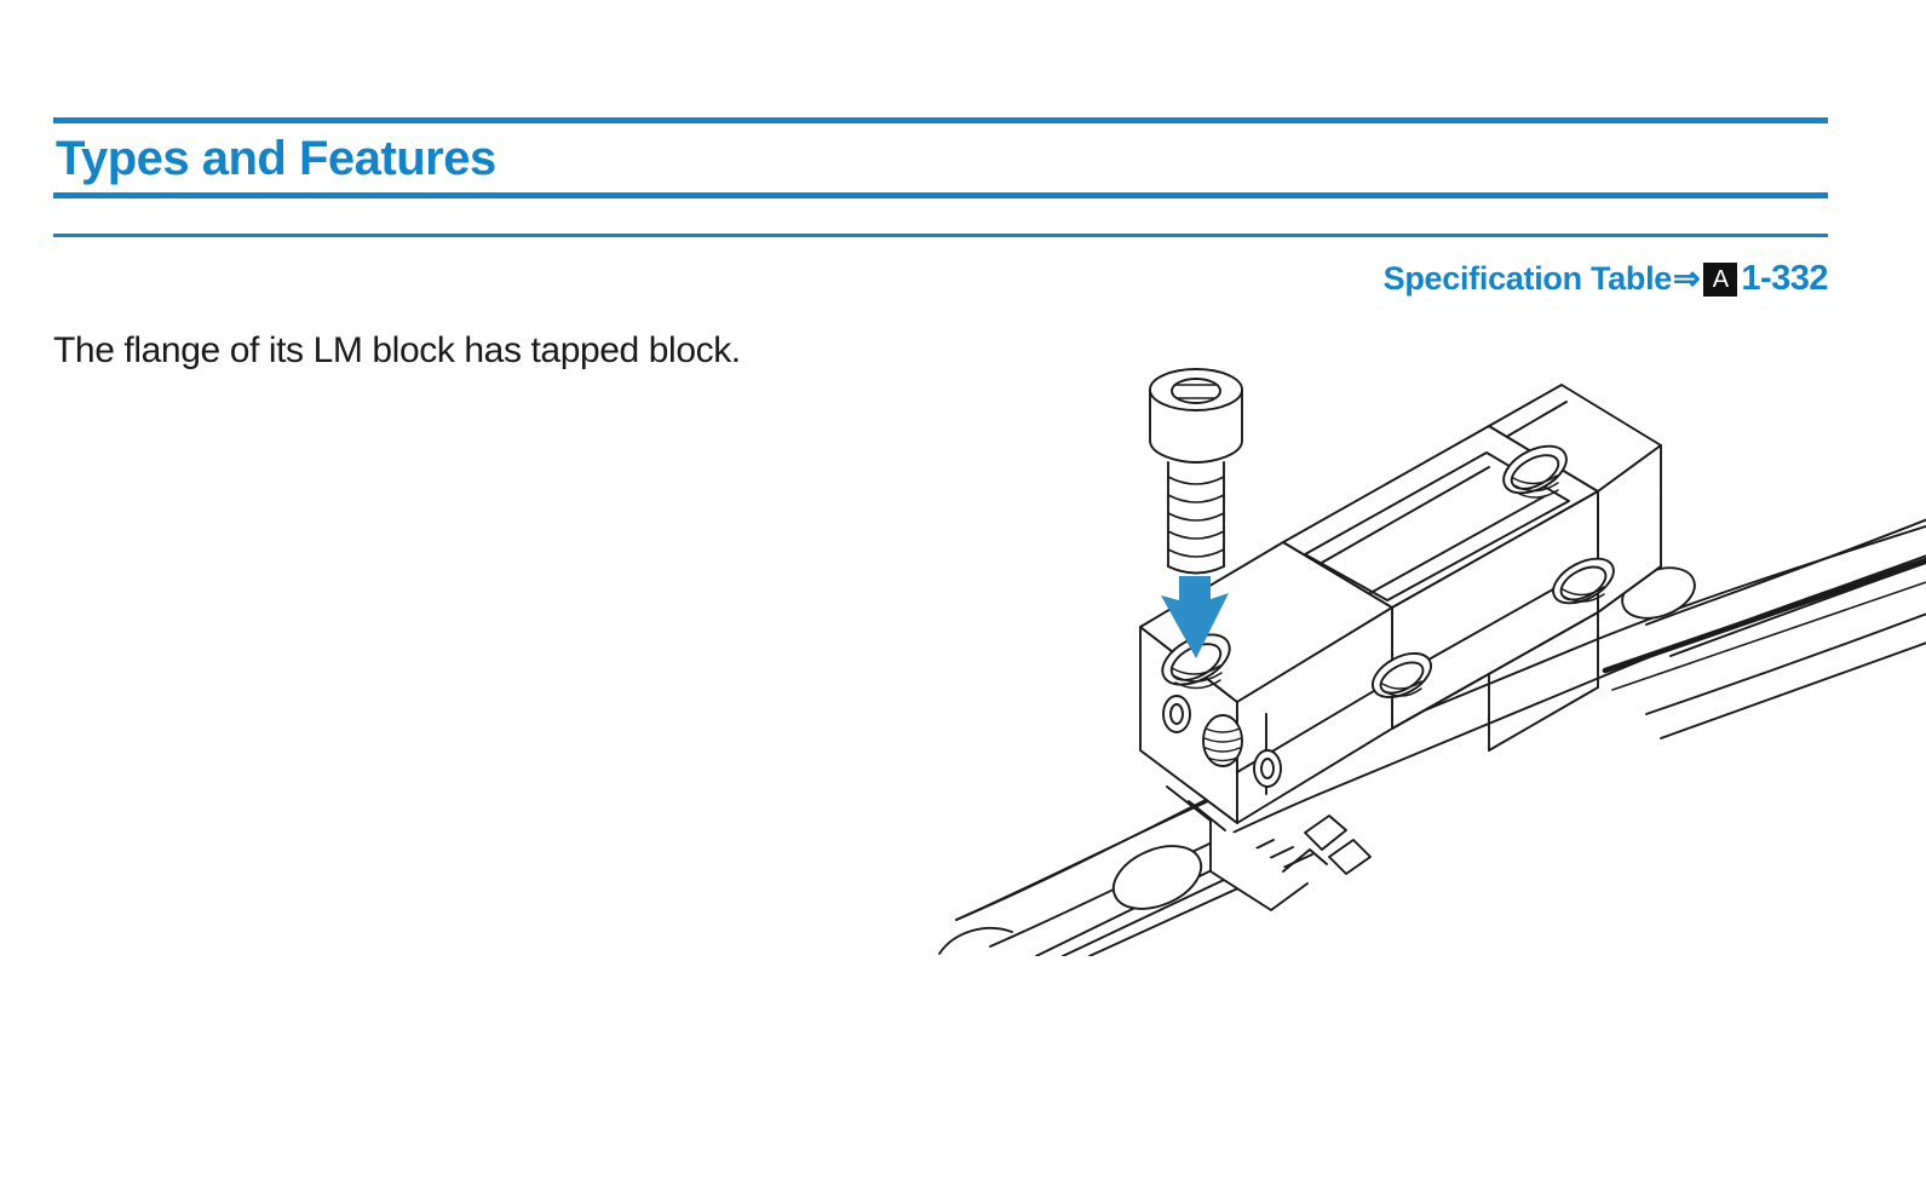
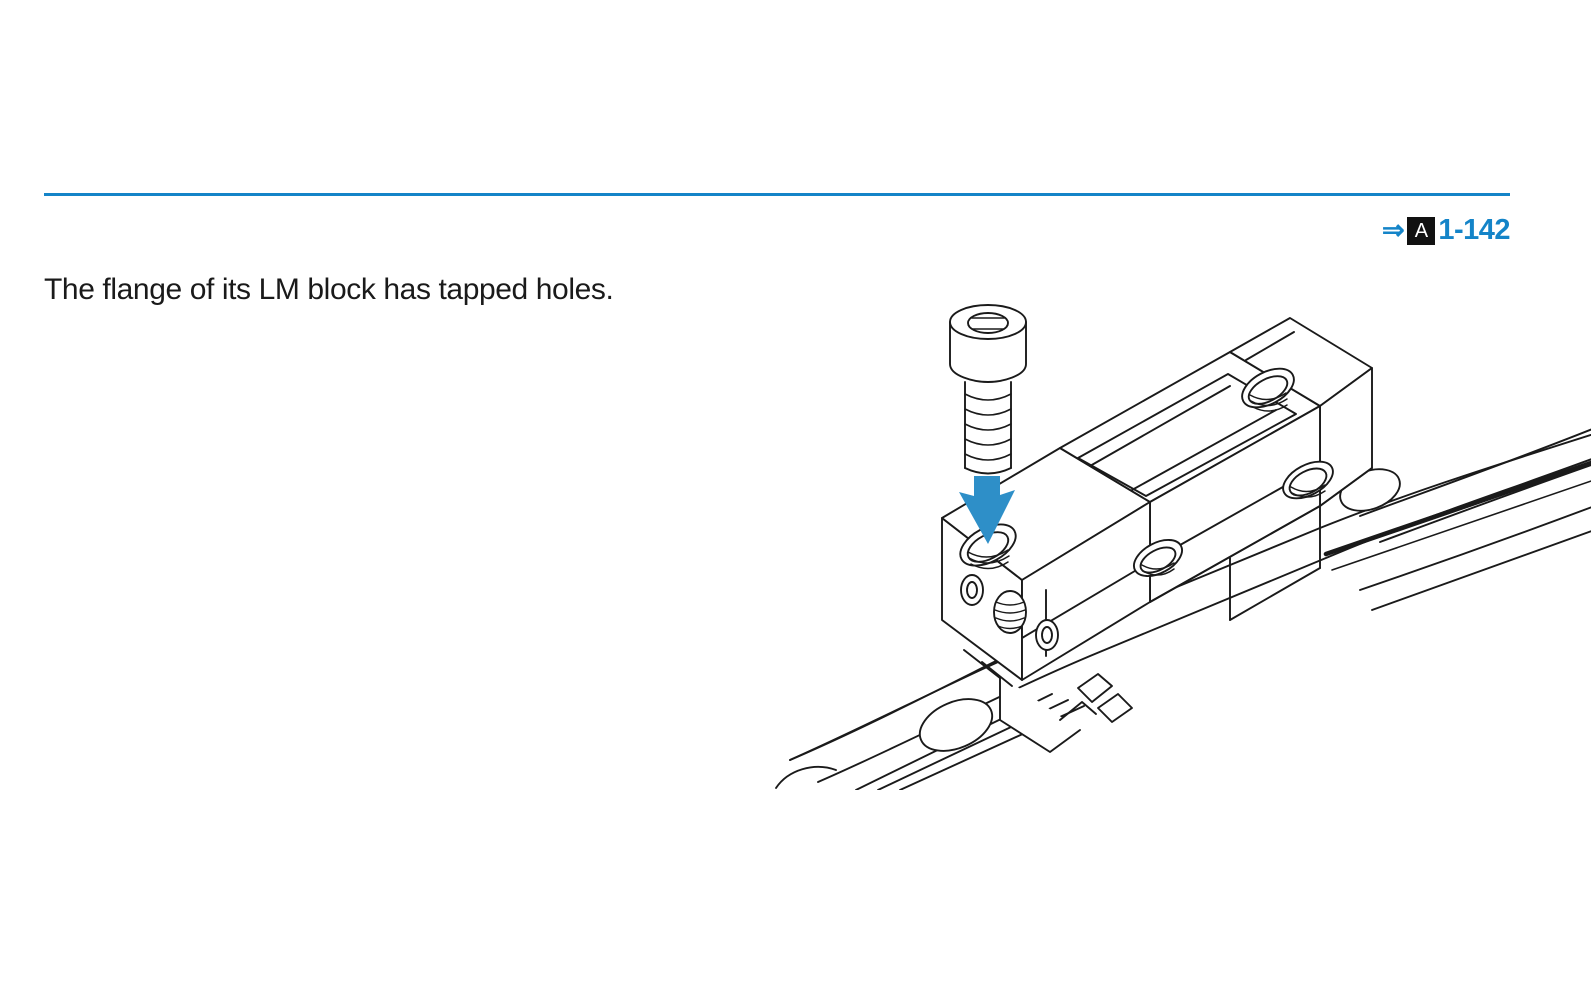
- Types and Features
- Specification Table
  ⇒
  A
- 1-332
+ 1-142
- The flange of its LM block has tapped block.
+ The flange of its LM block has tapped holes.
